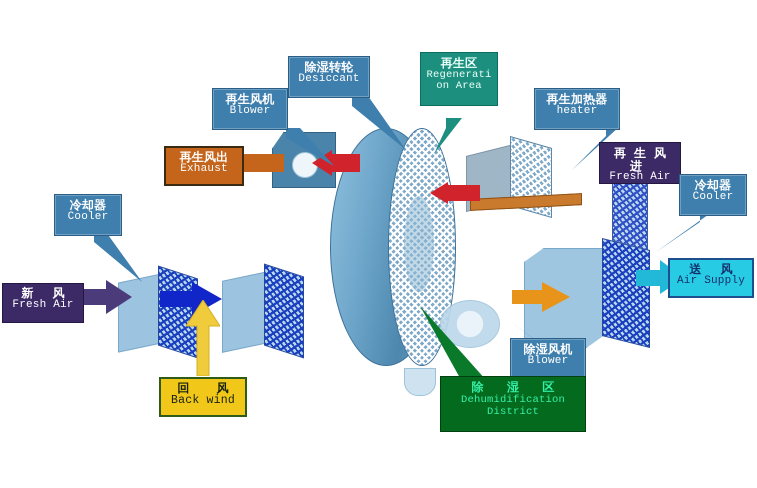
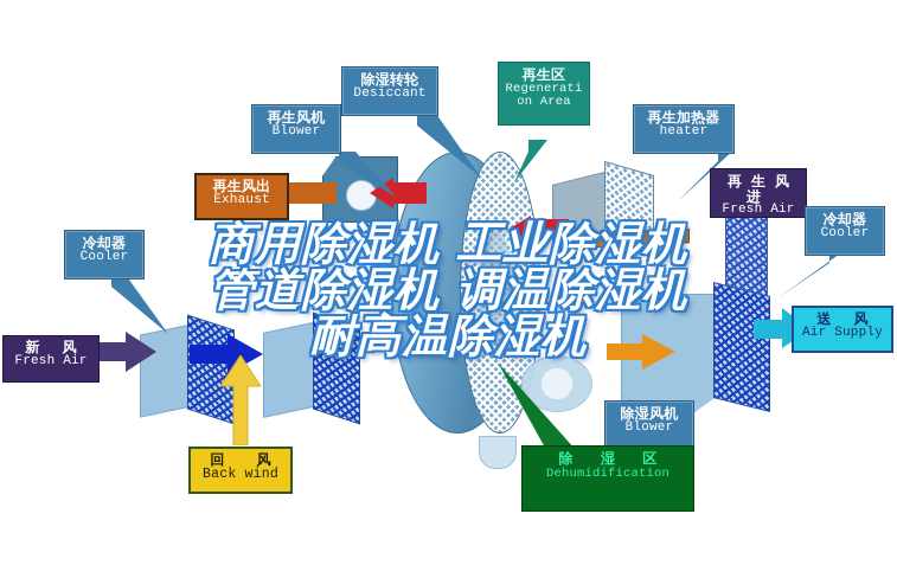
+ 商用除湿机 工业除湿机
+ 管道除湿机 调温除湿机
+ 耐高温除湿机
  除湿转轮
  Desiccant
  再生风机
  Blower
  再生区
  Regenerati
  on Area
  再生加热器
  heater
  再生风进
  Fresh Air
  冷却器
  Cooler
  冷却器
  Cooler
  再生风出
  Exhaust
  新 风
  Fresh Air
  回 风
  Back wind
  除湿风机
  Blower
  除 湿 区
  Dehumidification
- District
  送 风
  Air Supply
